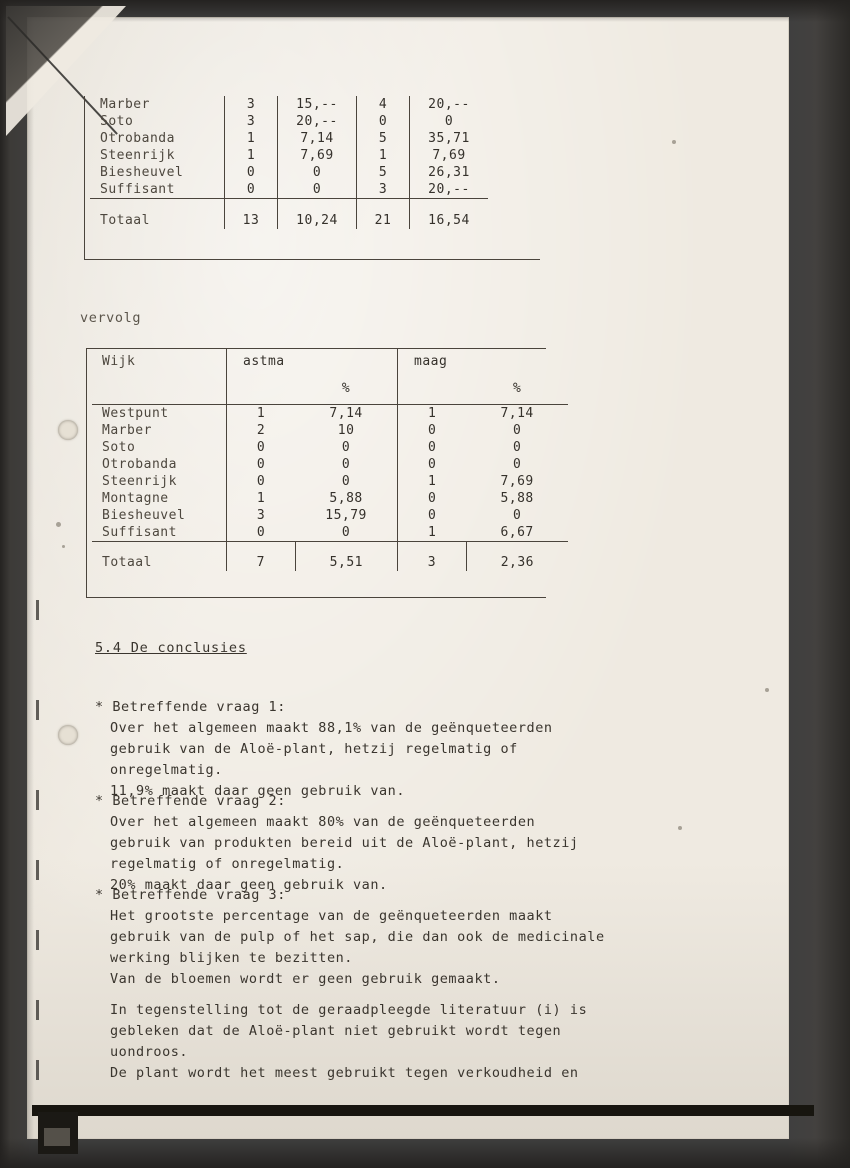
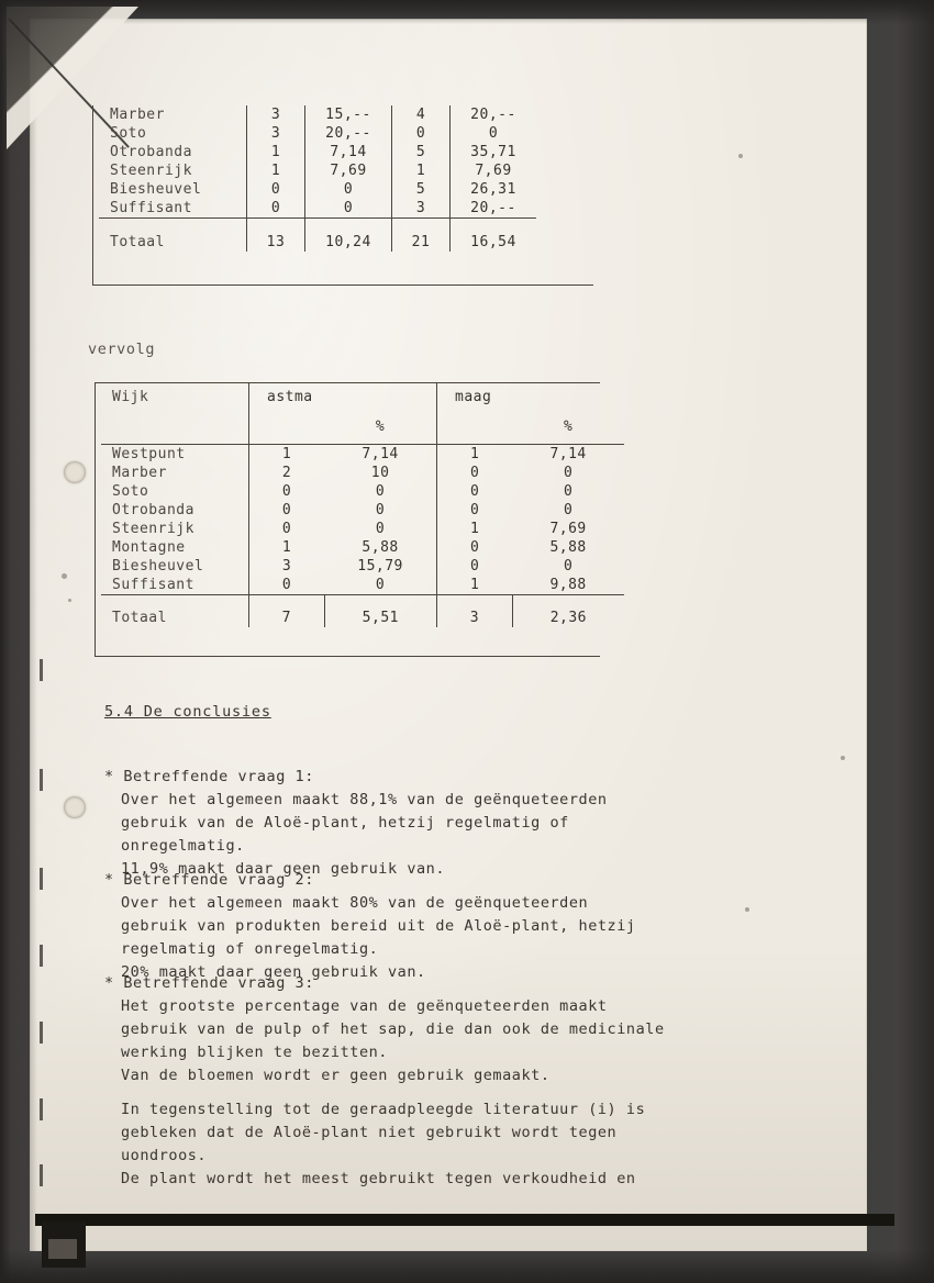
  Marber	3	15,--	4	20,--
  Soto	3	20,--	0	0
  Otrobanda	1	7,14	5	35,71
  Steenrijk	1	7,69	1	7,69
  Biesheuvel	0	0	5	26,31
  Suffisant	0	0	3	20,--
  Totaal	13	10,24	21	16,54
  vervolg
  Wijk	astma	maag
  		%		%
  Westpunt	1	7,14	1	7,14
  Marber	2	10	0	0
  Soto	0	0	0	0
  Otrobanda	0	0	0	0
  Steenrijk	0	0	1	7,69
  Montagne	1	5,88	0	5,88
  Biesheuvel	3	15,79	0	0
- Suffisant	0	0	1	6,67
+ Suffisant	0	0	1	9,88
  Totaal	7	5,51	3	2,36
  5.4 De conclusies
  * Betreffende vraag 1:
  Over het algemeen maakt 88,1% van de geënqueteerden
  gebruik van de Aloë-plant, hetzij regelmatig of
  onregelmatig.
  11,9% maakt daar geen gebruik van.
  * Betreffende vraag 2:
  Over het algemeen maakt 80% van de geënqueteerden
  gebruik van produkten bereid uit de Aloë-plant, hetzij
  regelmatig of onregelmatig.
  20% maakt daar geen gebruik van.
  * Betreffende vraag 3:
  Het grootste percentage van de geënqueteerden maakt
  gebruik van de pulp of het sap, die dan ook de medicinale
  werking blijken te bezitten.
  Van de bloemen wordt er geen gebruik gemaakt.
  In tegenstelling tot de geraadpleegde literatuur (i) is
  gebleken dat de Aloë-plant niet gebruikt wordt tegen
  uondroos.
  De plant wordt het meest gebruikt tegen verkoudheid en
